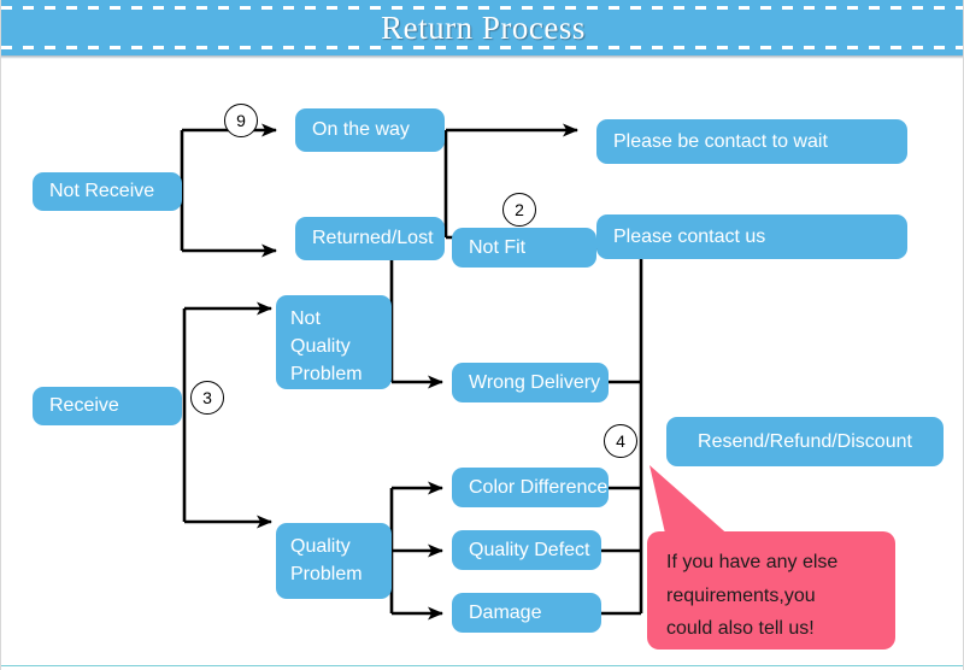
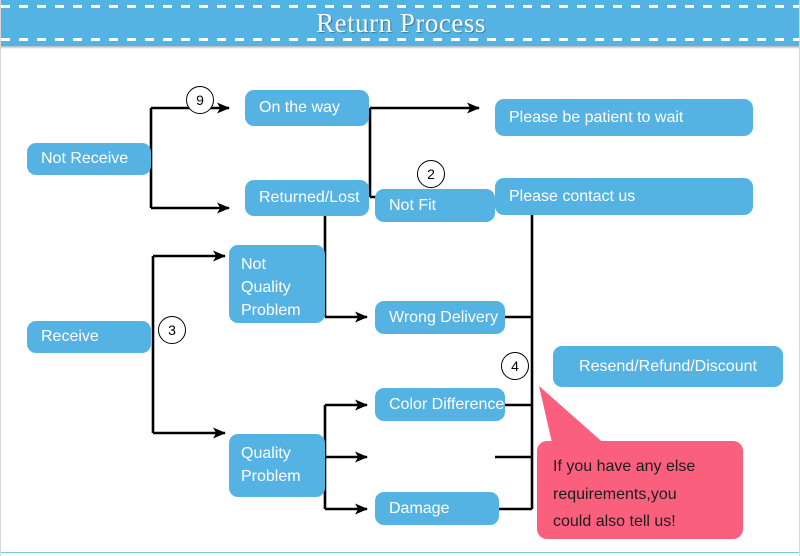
  Return Process
  9
  2
  3
  4
  Not Receive
  On the way
  Returned/Lost
- Please be contact to wait
+ Please be patient to wait
  Please contact us
  Receive
  Not
  Quality
  Problem
  Quality
  Problem
  Not Fit
  Wrong Delivery
  Color Difference
- Quality Defect
  Damage
  Resend/Refund/Discount
  If you have any else
  requirements,you
  could also tell us!
